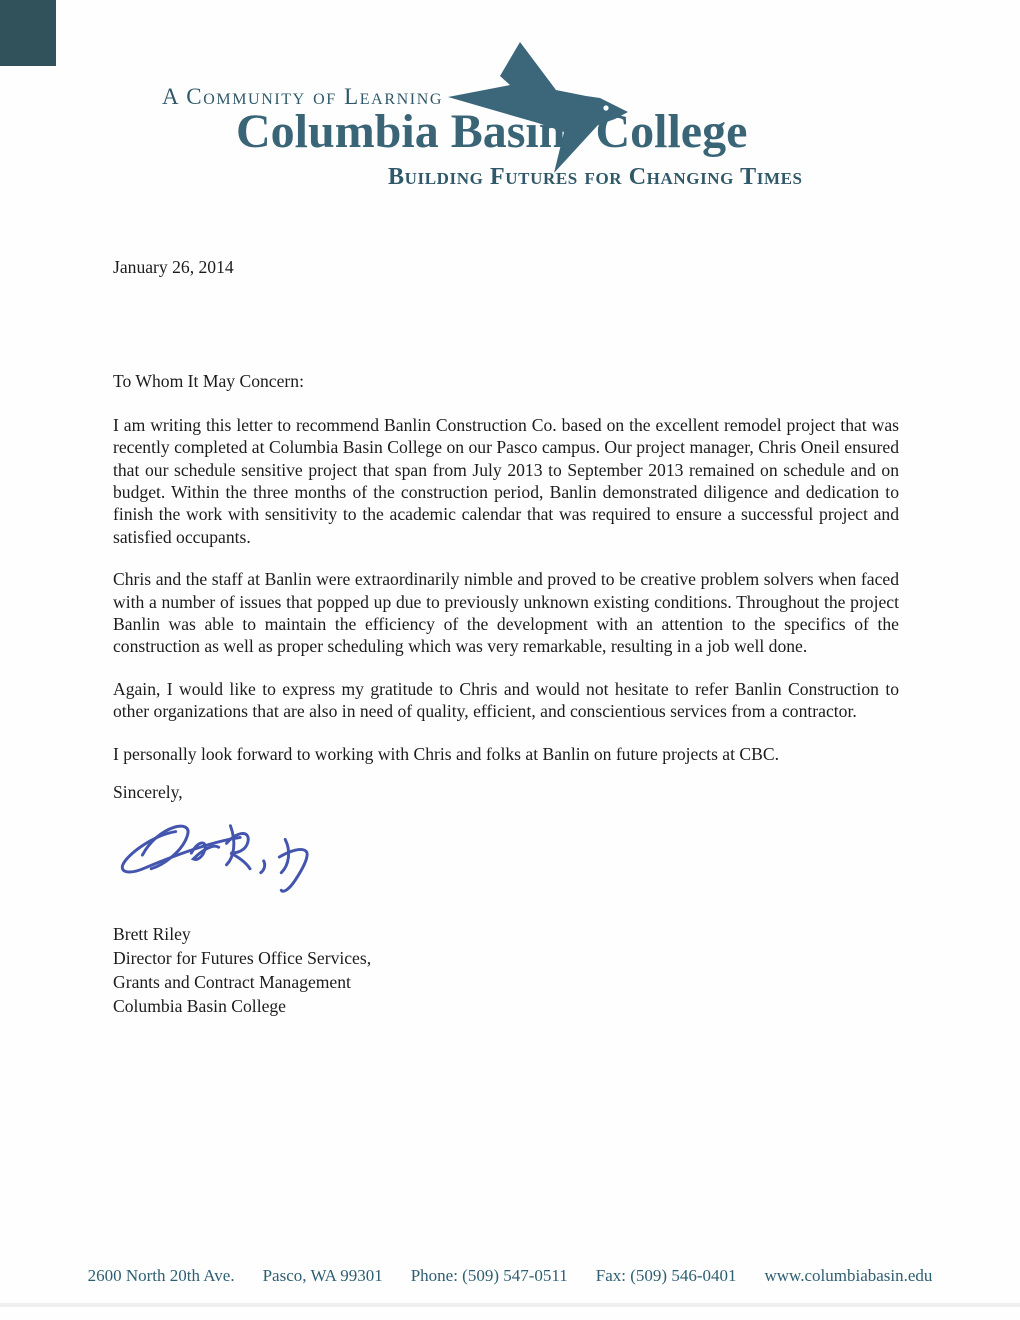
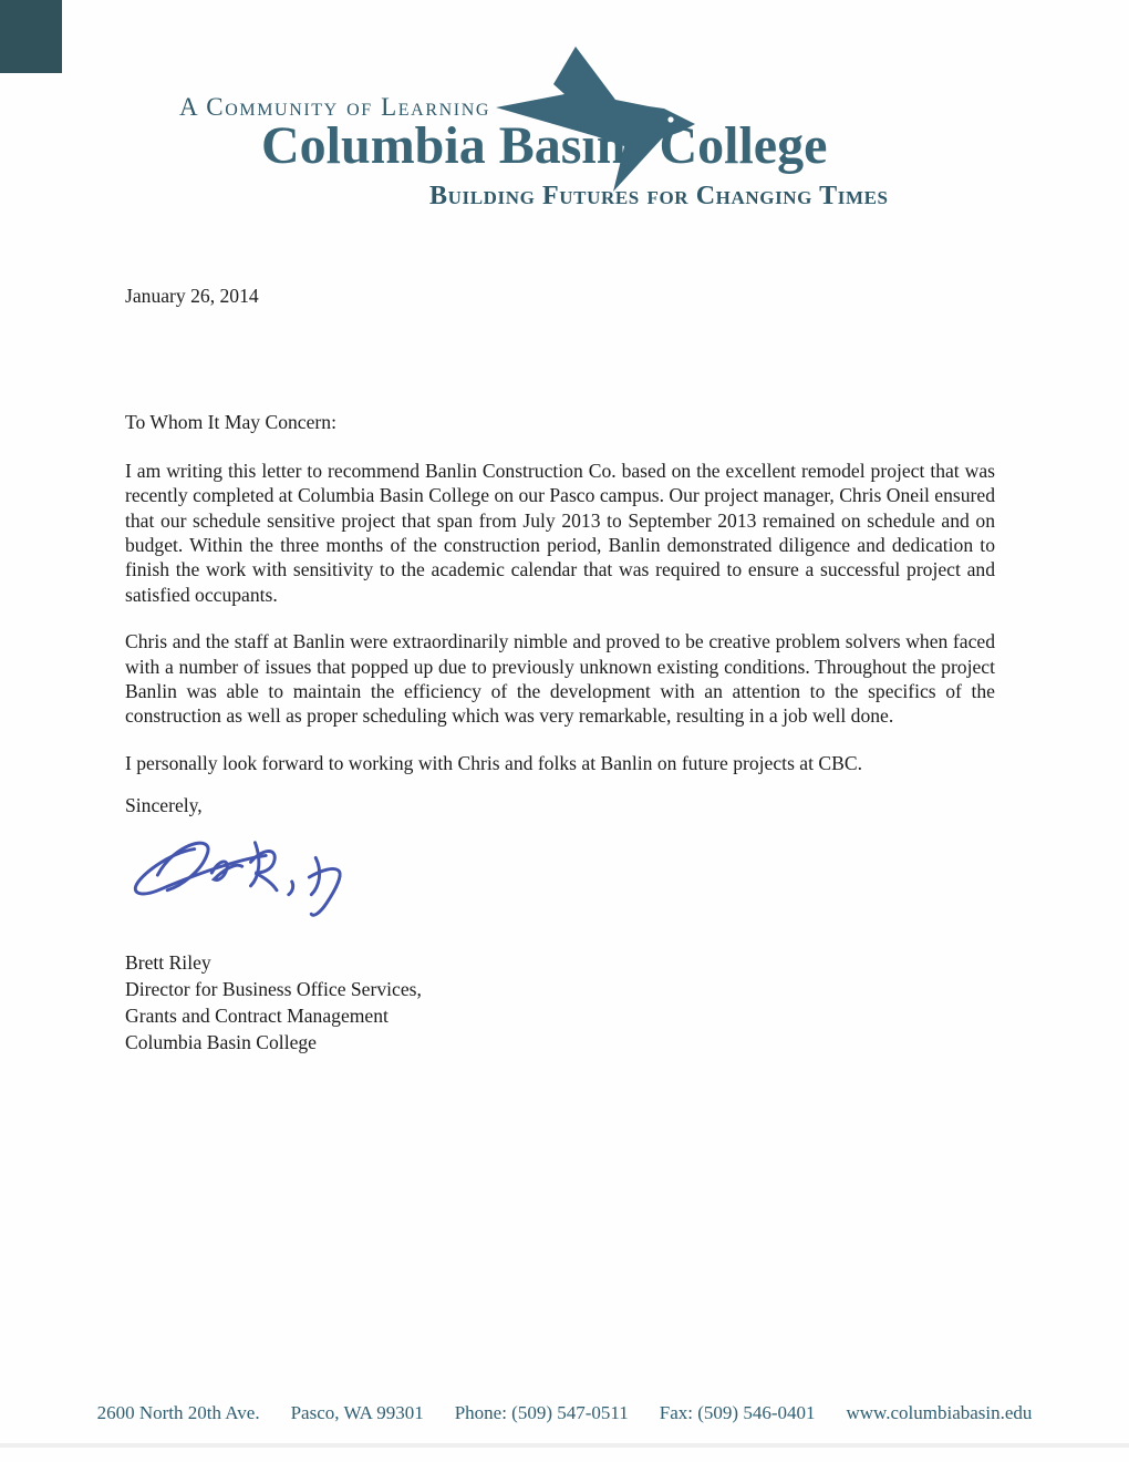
  A Community of Learning
  Columbia Basin College
  Building Futures for Changing Times
  January 26, 2014
  To Whom It May Concern:
  I am writing this letter to recommend Banlin Construction Co. based on the excellent remodel project that was recently completed at Columbia Basin College on our Pasco campus. Our project manager, Chris Oneil ensured that our schedule sensitive project that span from July 2013 to September 2013 remained on schedule and on budget. Within the three months of the construction period, Banlin demonstrated diligence and dedication to finish the work with sensitivity to the academic calendar that was required to ensure a successful project and satisfied occupants.
  Chris and the staff at Banlin were extraordinarily nimble and proved to be creative problem solvers when faced with a number of issues that popped up due to previously unknown existing conditions. Throughout the project Banlin was able to maintain the efficiency of the development with an attention to the specifics of the construction as well as proper scheduling which was very remarkable, resulting in a job well done.
- Again, I would like to express my gratitude to Chris and would not hesitate to refer Banlin Construction to other organizations that are also in need of quality, efficient, and conscientious services from a contractor.
  I personally look forward to working with Chris and folks at Banlin on future projects at CBC.
  Sincerely,
  Brett Riley
- Director for Futures Office Services,
+ Director for Business Office Services,
  Grants and Contract Management
  Columbia Basin College
  2600 North 20th Ave. Pasco, WA 99301 Phone: (509) 547-0511 Fax: (509) 546-0401 www.columbiabasin.edu
